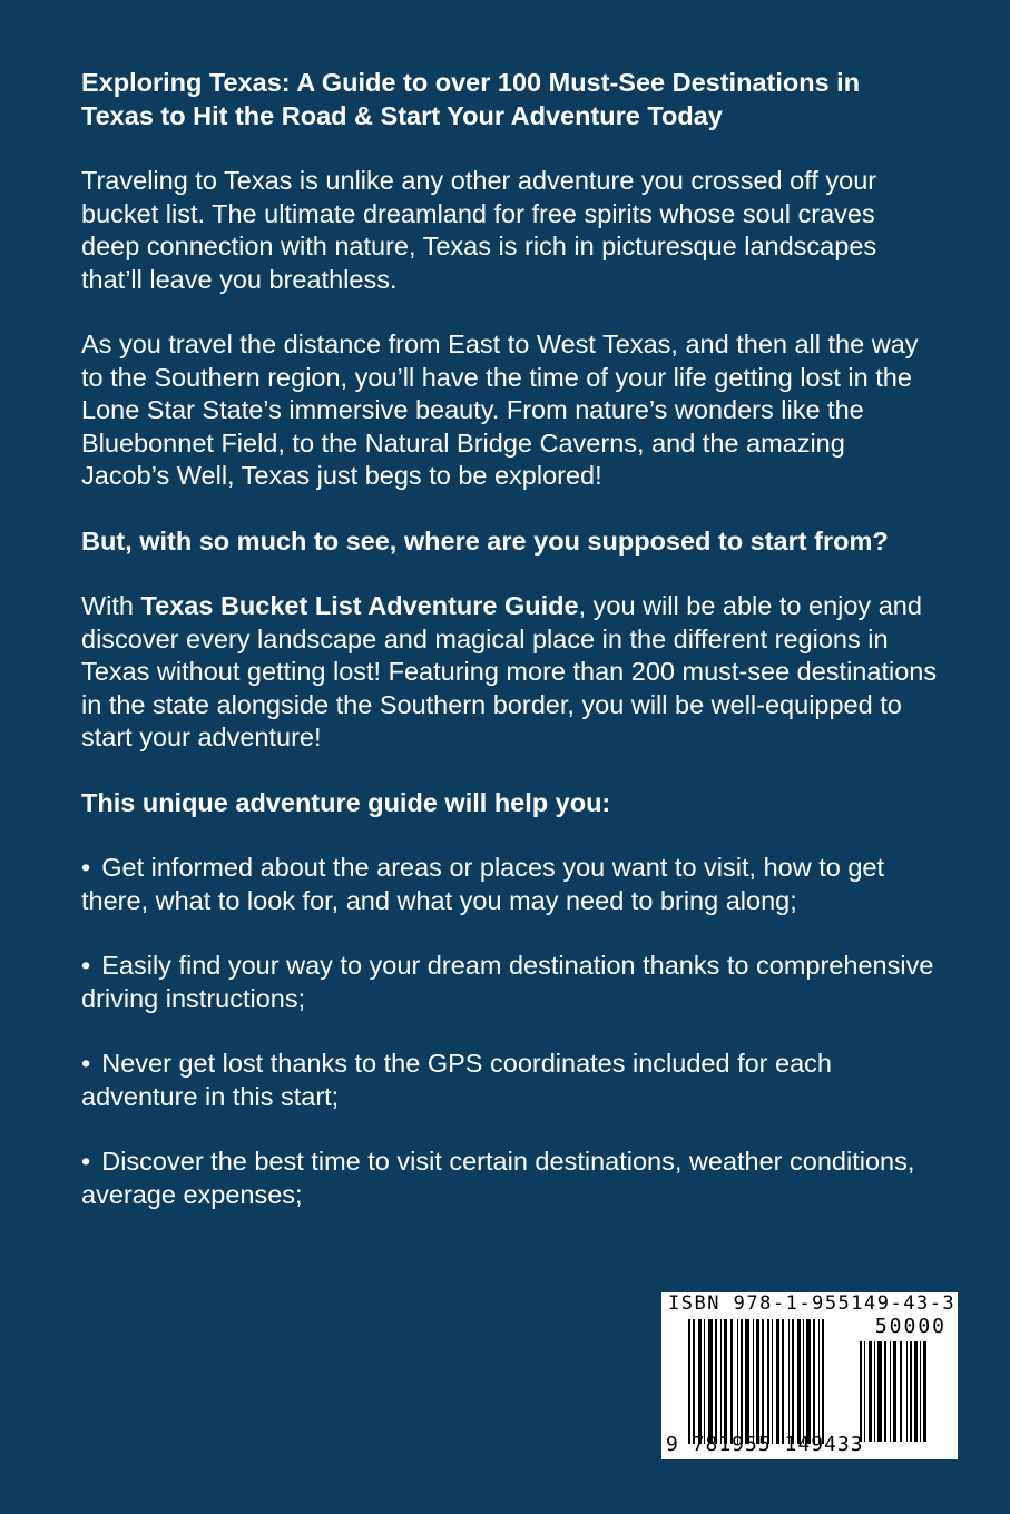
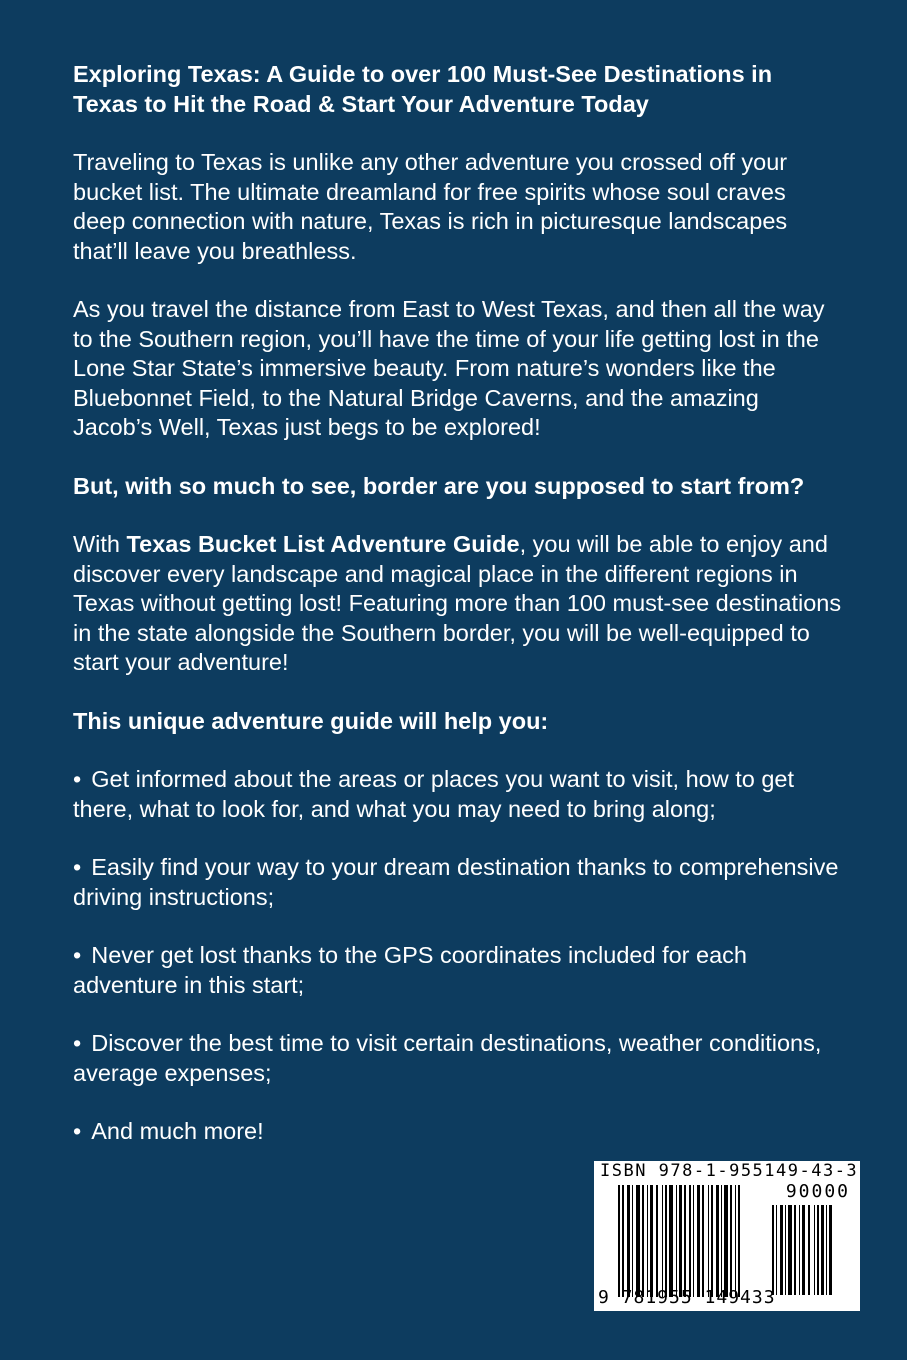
  Exploring Texas: A Guide to over 100 Must-See Destinations in Texas to Hit the Road & Start Your Adventure Today
  Traveling to Texas is unlike any other adventure you crossed off your bucket list. The ultimate dreamland for free spirits whose soul craves deep connection with nature, Texas is rich in picturesque landscapes that’ll leave you breathless.
  As you travel the distance from East to West Texas, and then all the way to the Southern region, you’ll have the time of your life getting lost in the Lone Star State’s immersive beauty. From nature’s wonders like the Bluebonnet Field, to the Natural Bridge Caverns, and the amazing Jacob’s Well, Texas just begs to be explored!
- But, with so much to see, where are you supposed to start from?
+ But, with so much to see, border are you supposed to start from?
- With Texas Bucket List Adventure Guide, you will be able to enjoy and discover every landscape and magical place in the different regions in Texas without getting lost! Featuring more than 200 must-see destinations in the state alongside the Southern border, you will be well-equipped to start your adventure!
+ With Texas Bucket List Adventure Guide, you will be able to enjoy and discover every landscape and magical place in the different regions in Texas without getting lost! Featuring more than 100 must-see destinations in the state alongside the Southern border, you will be well-equipped to start your adventure!
  This unique adventure guide will help you:
  • Get informed about the areas or places you want to visit, how to get there, what to look for, and what you may need to bring along;
  • Easily find your way to your dream destination thanks to comprehensive driving instructions;
  • Never get lost thanks to the GPS coordinates included for each adventure in this start;
  • Discover the best time to visit certain destinations, weather conditions, average expenses;
+ • And much more!
  ISBN 978-1-955149-43-3
- 50000
+ 90000
  9 781955 149433
